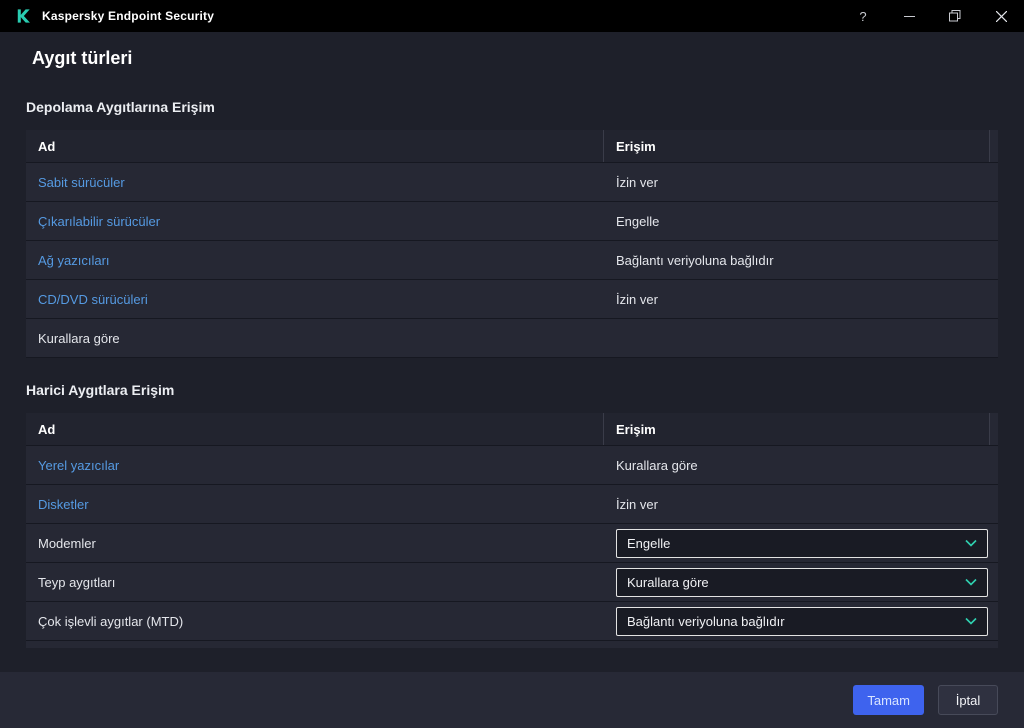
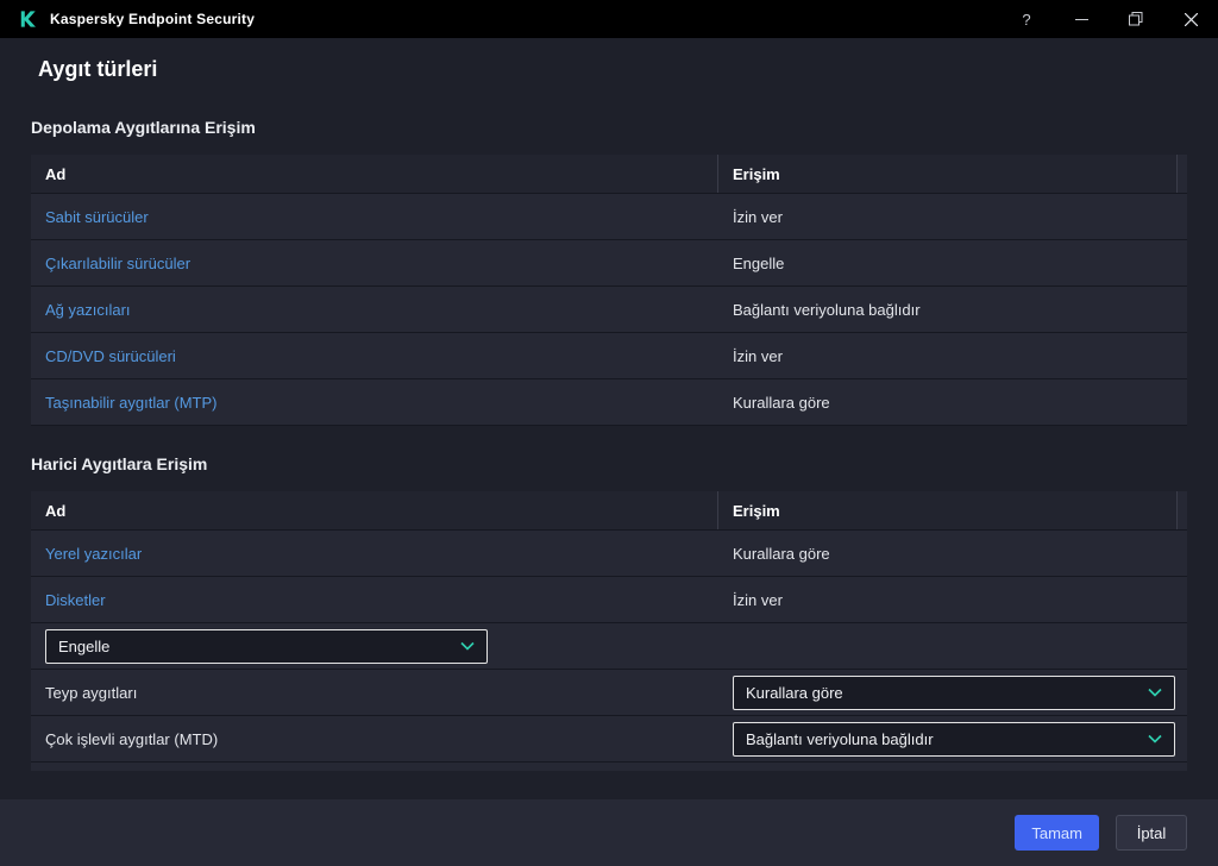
  Kaspersky Endpoint Security
  ?
  Aygıt türleri
  Depolama Aygıtlarına Erişim
  Ad
  Erişim
  Sabit sürücüler
  İzin ver
  Çıkarılabilir sürücüler
  Engelle
  Ağ yazıcıları
  Bağlantı veriyoluna bağlıdır
  CD/DVD sürücüleri
  İzin ver
+ Taşınabilir aygıtlar (MTP)
  Kurallara göre
  Harici Aygıtlara Erişim
  Ad
  Erişim
  Yerel yazıcılar
  Kurallara göre
  Disketler
  İzin ver
- Modemler
  Engelle
  Teyp aygıtları
  Kurallara göre
  Çok işlevli aygıtlar (MTD)
  Bağlantı veriyoluna bağlıdır
  Tamam
  İptal
